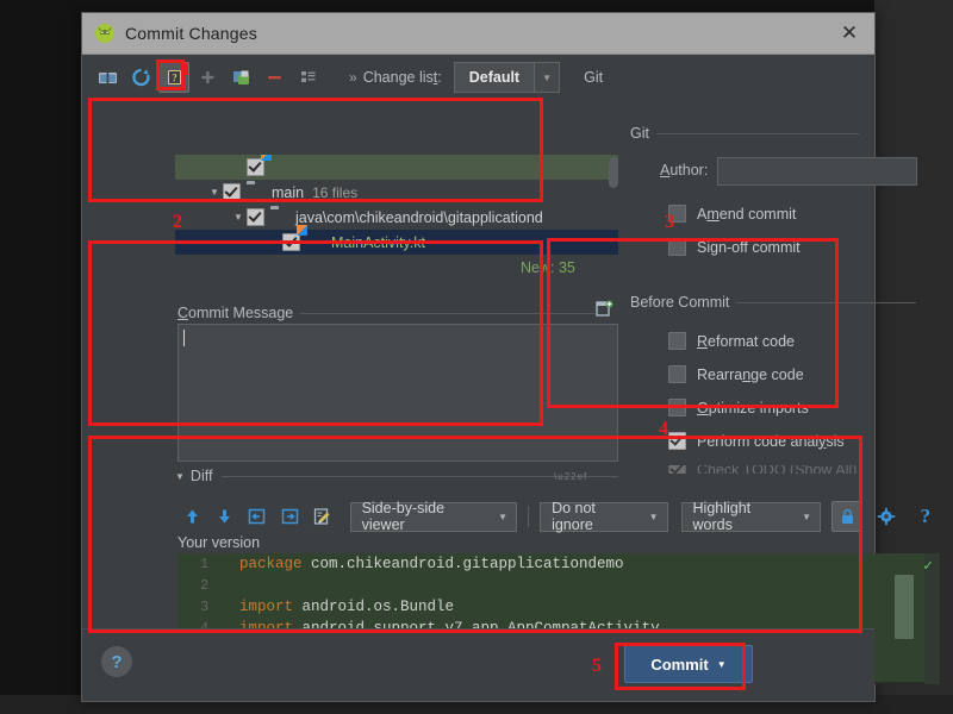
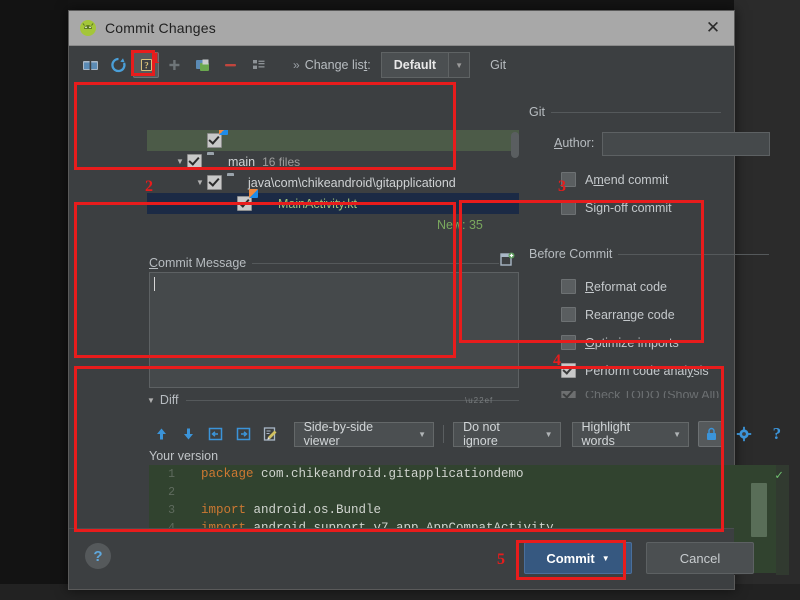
  Commit Changes
  ✕
  ?
  »
  Change list:
  Default
  ▼
  Git
  ▼
  main
  16 files
  ▼
  java\com\chikeandroid\gitapplicationd
  MainActivity.kt
  New: 35
  Git
  Author:
  Amend commit
  Sign-off commit
  Before Commit
  Reformat code
  Rearrange code
  Optimize imports
  Perform code analysis
  Check TODO (Show All)
  Commit Message
  ▼
  Diff
  \u22ef
  Side-by-side viewer
  ▼
  Do not ignore
  ▼
  Highlight words
  ▼
  ?
  Your version
  ✓
  1
  package com.chikeandroid.gitapplicationdemo
  2
  3
  import android.os.Bundle
  ?
  Commit
  ▼
+ Cancel
  1
  2
  3
  4
  5
